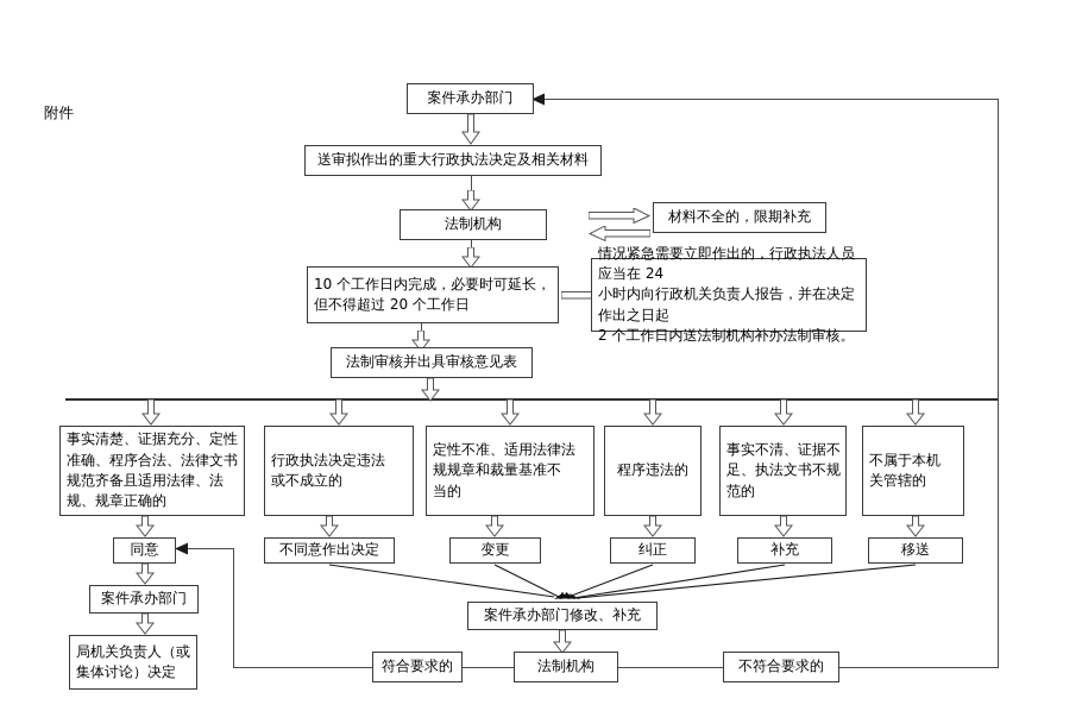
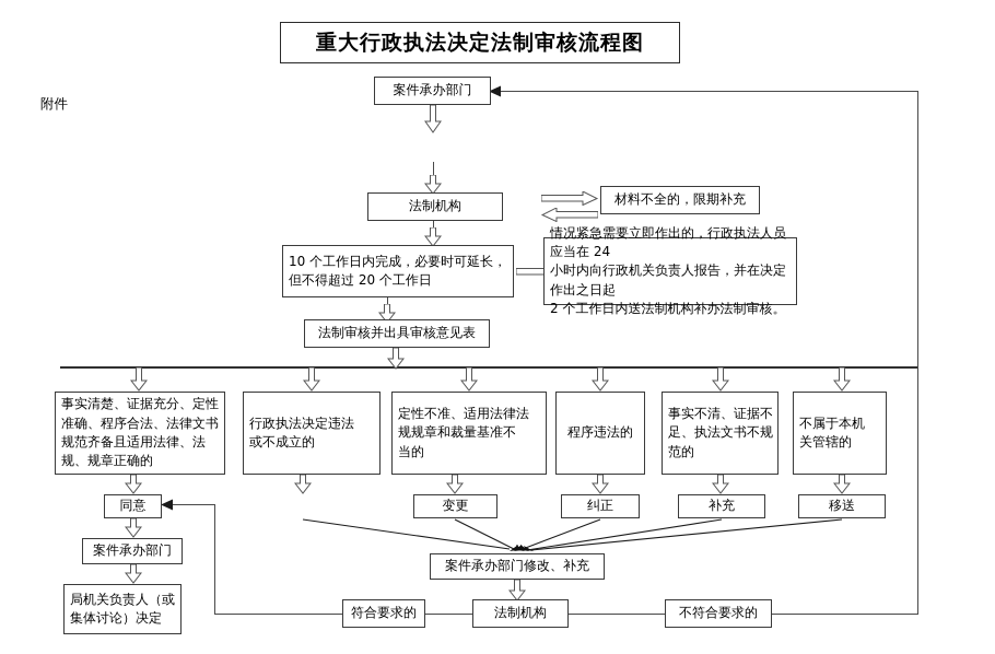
  附件
+ 重大行政执法决定法制审核流程图
  案件承办部门
- 送审拟作出的重大行政执法决定及相关材料
  法制机构
  材料不全的，限期补充
  10 个工作日内完成，必要时可延长，
  但不得超过 20 个工作日
  情况紧急需要立即作出的，行政执法人员应当在 24
  小时内向行政机关负责人报告，并在决定作出之日起
  2 个工作日内送法制机构补办法制审核。
  法制审核并出具审核意见表
  事实清楚、证据充分、定性
  准确、程序合法、法律文书
  规范齐备且适用法律、法
  规、规章正确的
  行政执法决定违法
  或不成立的
  定性不准、适用法律法
  规规章和裁量基准不
  当的
  程序违法的
  事实不清、证据不
  足、执法文书不规
  范的
  不属于本机
  关管辖的
  同意
- 不同意作出决定
  变更
  纠正
  补充
  移送
  案件承办部门
  局机关负责人（或
  集体讨论）决定
  案件承办部门修改、补充
  符合要求的
  法制机构
  不符合要求的
